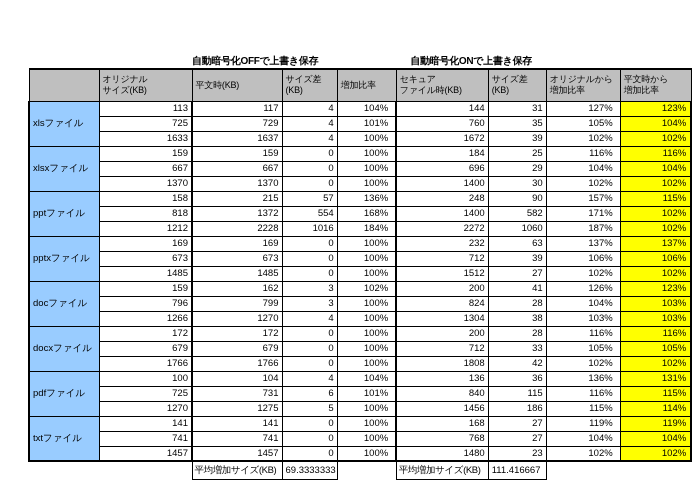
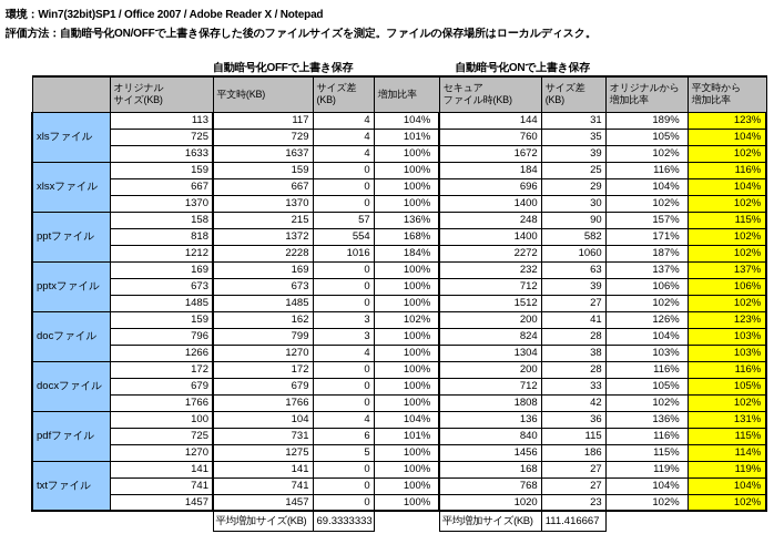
+ 環境：Win7(32bit)SP1 / Office 2007 / Adobe Reader X / Notepad
+ 評価方法：自動暗号化ON/OFFで上書き保存した後のファイルサイズを測定。ファイルの保存場所はローカルディスク。
  	自動暗号化OFFで上書き保存		自動暗号化ONで上書き保存
  	オリジナル サイズ(KB)	平文時(KB)	サイズ差(KB)	増加比率	セキュア ファイル時(KB)	サイズ差(KB)	オリジナルから 増加比率	平文時から 増加比率
- xlsファイル	113	117	4	104%	144	31	127%	123%
+ xlsファイル	113	117	4	104%	144	31	189%	123%
  725	729	4	101%	760	35	105%	104%
  1633	1637	4	100%	1672	39	102%	102%
  xlsxファイル	159	159	0	100%	184	25	116%	116%
  667	667	0	100%	696	29	104%	104%
  1370	1370	0	100%	1400	30	102%	102%
  pptファイル	158	215	57	136%	248	90	157%	115%
  818	1372	554	168%	1400	582	171%	102%
  1212	2228	1016	184%	2272	1060	187%	102%
  pptxファイル	169	169	0	100%	232	63	137%	137%
  673	673	0	100%	712	39	106%	106%
  1485	1485	0	100%	1512	27	102%	102%
  docファイル	159	162	3	102%	200	41	126%	123%
  796	799	3	100%	824	28	104%	103%
  1266	1270	4	100%	1304	38	103%	103%
  docxファイル	172	172	0	100%	200	28	116%	116%
  679	679	0	100%	712	33	105%	105%
  1766	1766	0	100%	1808	42	102%	102%
  pdfファイル	100	104	4	104%	136	36	136%	131%
  725	731	6	101%	840	115	116%	115%
  1270	1275	5	100%	1456	186	115%	114%
  txtファイル	141	141	0	100%	168	27	119%	119%
  741	741	0	100%	768	27	104%	104%
- 1457	1457	0	100%	1480	23	102%	102%
+ 1457	1457	0	100%	1020	23	102%	102%
  	平均増加サイズ(KB)	69.3333333		平均増加サイズ(KB)	111.416667
